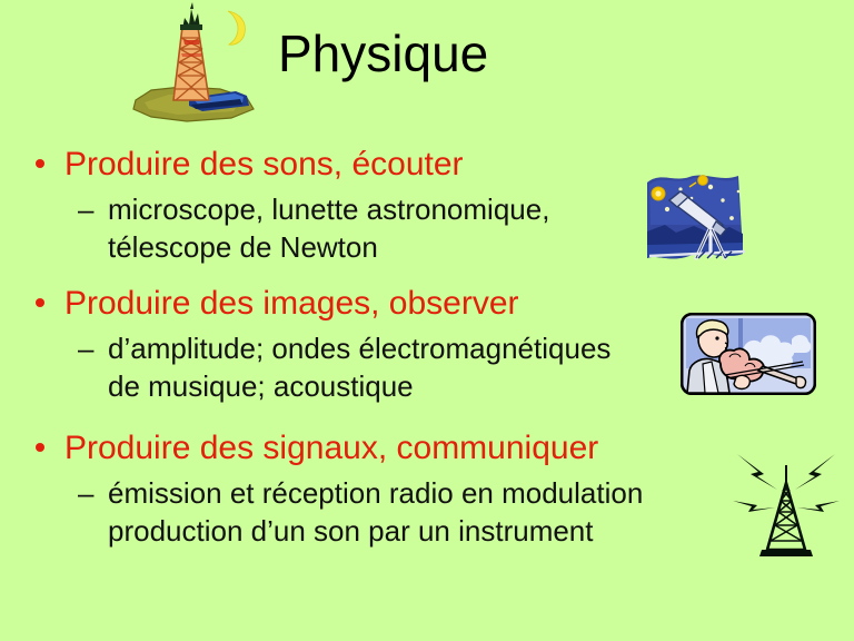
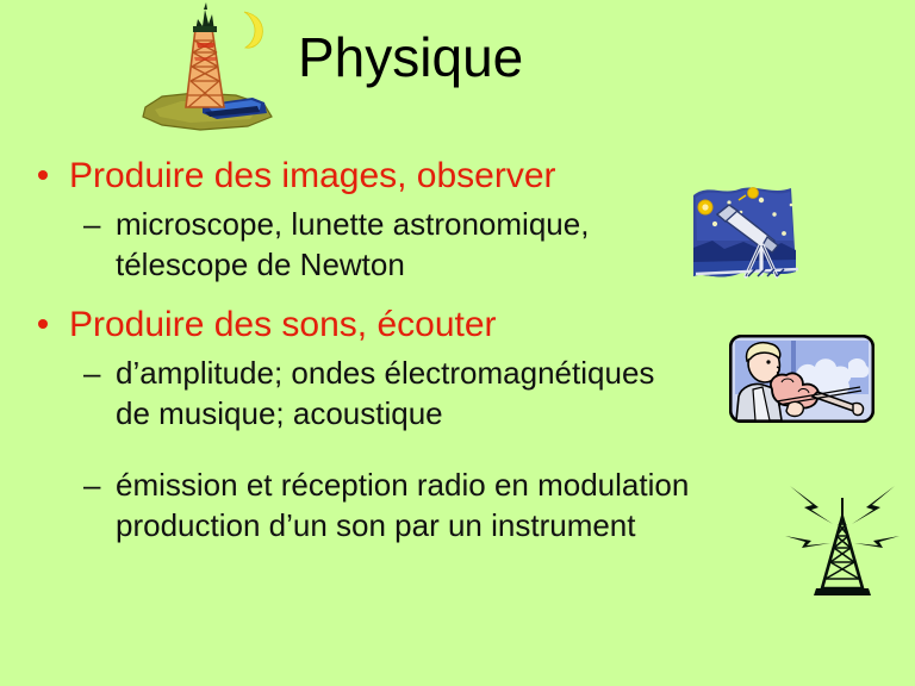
  Physique
- Produire des sons, écouter
+ Produire des images, observer
  –
  microscope, lunette astronomique,
  télescope de Newton
- Produire des images, observer
+ Produire des sons, écouter
  –
  d’amplitude; ondes électromagnétiques
  de musique; acoustique
- Produire des signaux, communiquer
  –
  émission et réception radio en modulation
  production d’un son par un instrument
